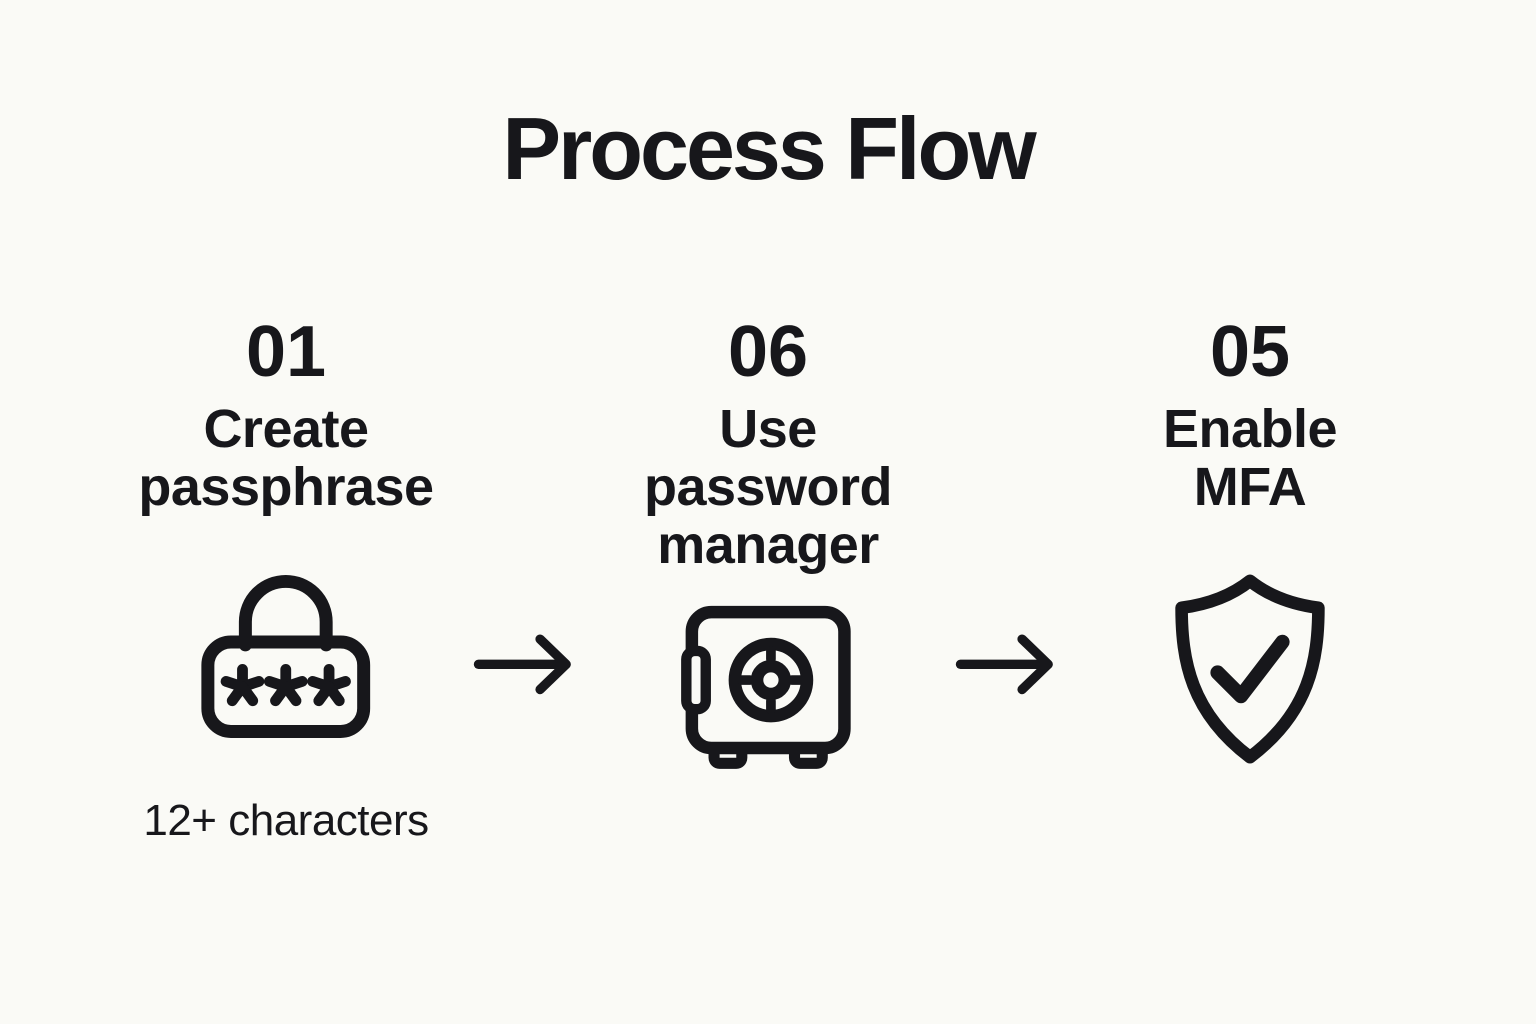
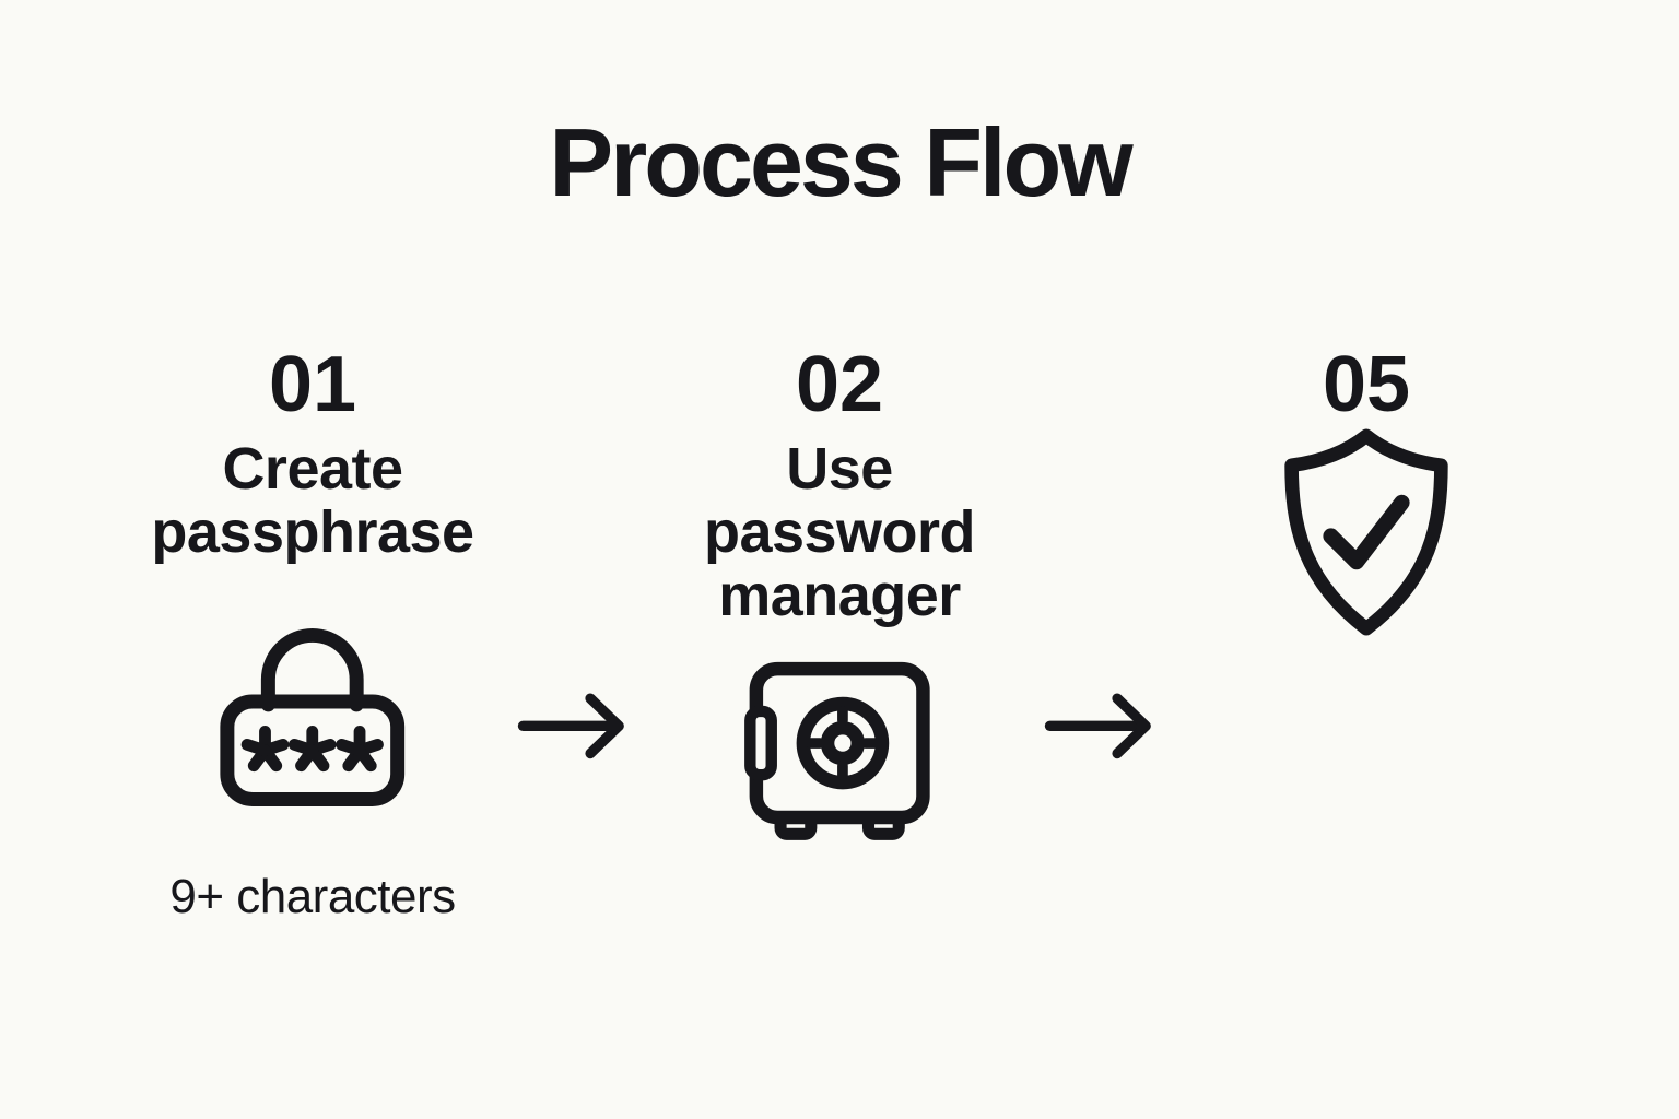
  Process Flow
  01
  Create
  passphrase
- 12+ characters
+ 9+ characters
- 06
+ 02
  Use
  password
  manager
  05
- Enable
- MFA
